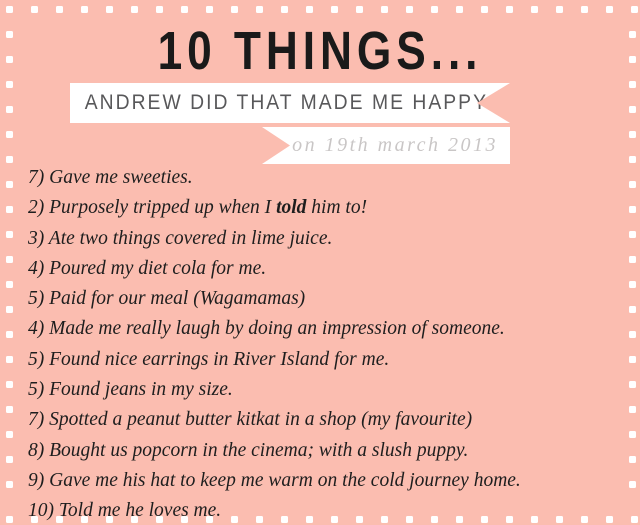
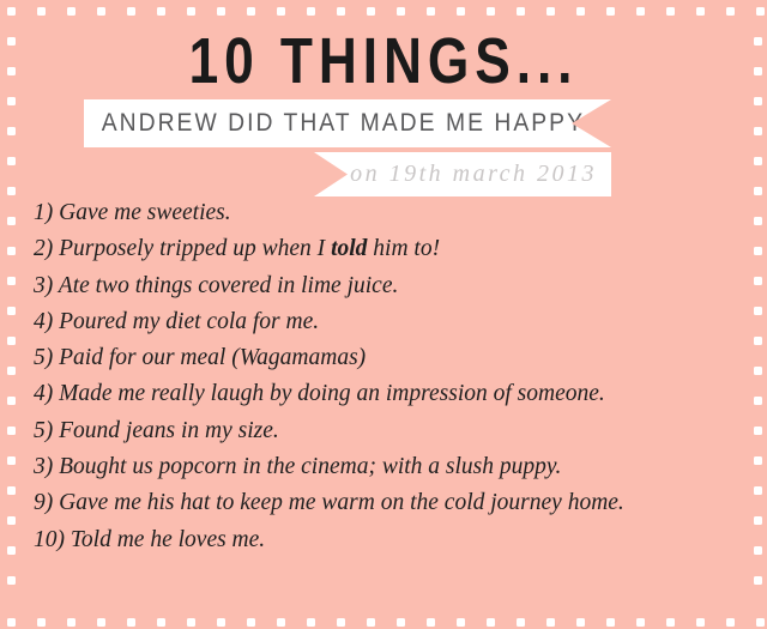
  10 THINGS...
  ANDREW DID THAT MADE ME HAPP
  on 19th march 2013
- 7) Gave me sweeties.
+ 1) Gave me sweeties.
  2) Purposely tripped up when I told him to!
  3) Ate two things covered in lime juice.
  4) Poured my diet cola for me.
  5) Paid for our meal (Wagamamas)
  4) Made me really laugh by doing an impression of someone.
- 5) Found nice earrings in River Island for me.
  5) Found jeans in my size.
- 7) Spotted a peanut butter kitkat in a shop (my favourite)
- 8) Bought us popcorn in the cinema; with a slush puppy.
+ 3) Bought us popcorn in the cinema; with a slush puppy.
  9) Gave me his hat to keep me warm on the cold journey home.
  10) Told me he loves me.
